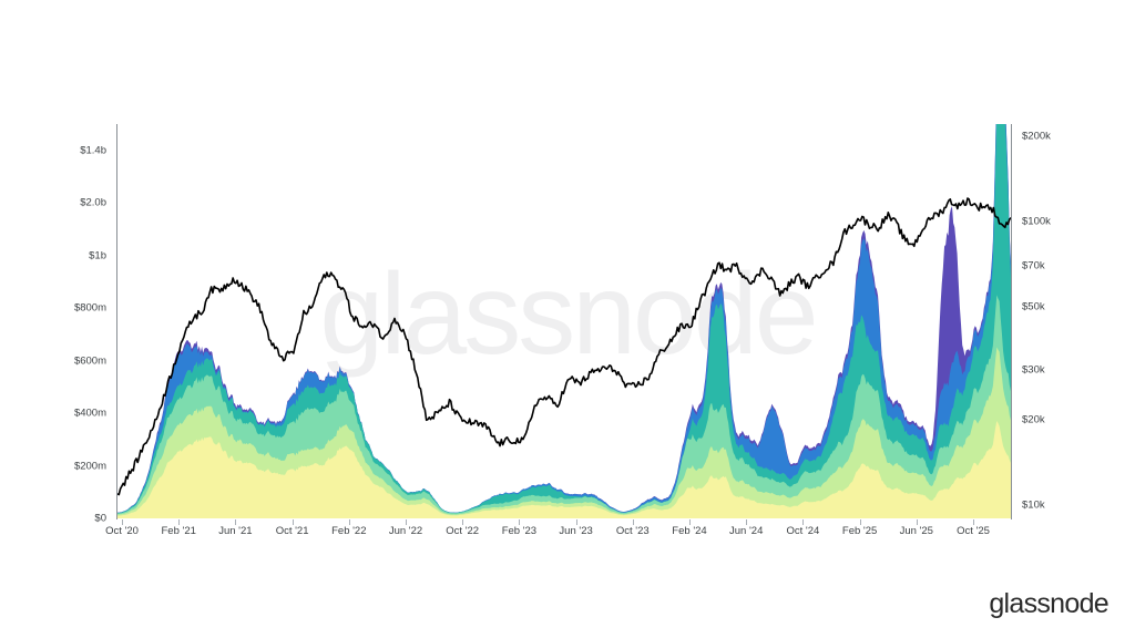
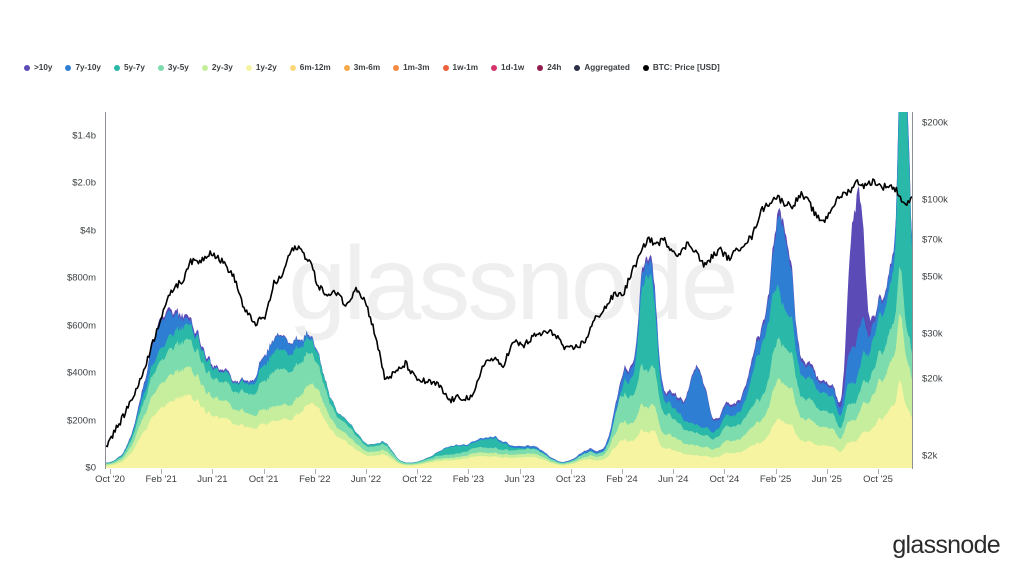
+ >10y
+ 7y-10y
+ 5y-7y
+ 3y-5y
+ 2y-3y
+ 1y-2y
+ 6m-12m
+ 3m-6m
+ 1m-3m
+ 1w-1m
+ 1d-1w
+ 24h
+ Aggregated
+ BTC: Price [USD]
  lassnoe
  $0
  $200m
  $400m
  $600m
  $800m
- $1b
+ $4b
  $2.0b
  $1.4b
- $10k
+ $2k
  $20k
  $30k
  $50k
  $70k
  $100k
  $200k
  Oct '20
  Feb '21
  Jun '21
  Oct '21
  Feb '22
  Jun '22
  Oct '22
  Feb '23
  Jun '23
  Oct '23
  Feb '24
  Jun '24
  Oct '24
  Feb '25
  Jun '25
  Oct '25
  glassnode
